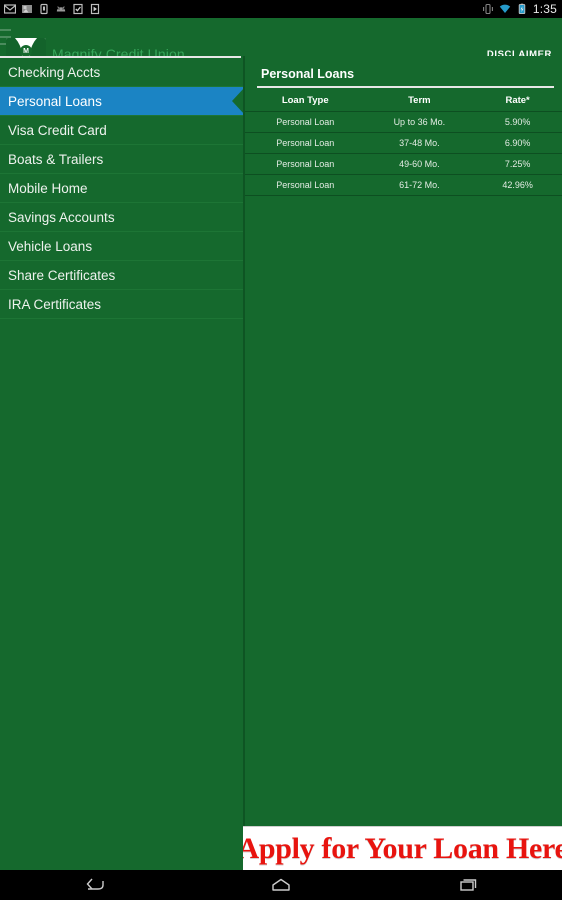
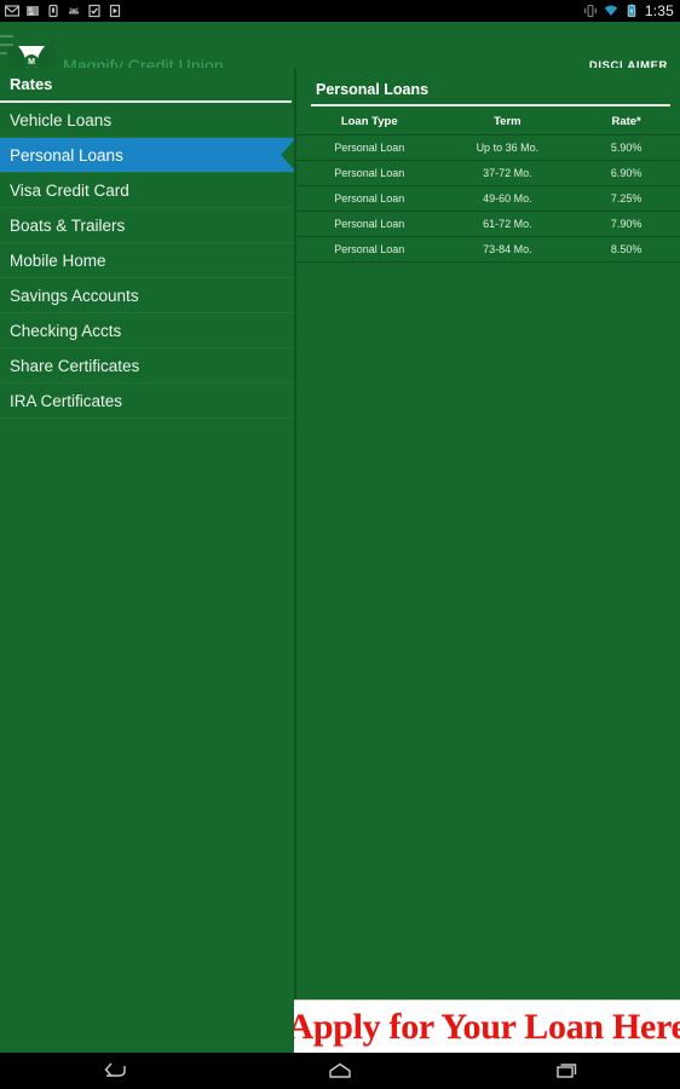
  1:35
  Magnify Credit Union
  DISCLAIMER
+ Rates
- Checking Accts
+ Vehicle Loans
  Personal Loans
  Visa Credit Card
  Boats & Trailers
  Mobile Home
  Savings Accounts
- Vehicle Loans
+ Checking Accts
  Share Certificates
  IRA Certificates
  Personal Loans
  Loan Type	Term	Rate*
  Personal Loan	Up to 36 Mo.	5.90%
- Personal Loan	37-48 Mo.	6.90%
+ Personal Loan	37-72 Mo.	6.90%
  Personal Loan	49-60 Mo.	7.25%
- Personal Loan	61-72 Mo.	42.96%
+ Personal Loan	61-72 Mo.	7.90%
+ Personal Loan	73-84 Mo.	8.50%
  Apply for Your Loan Here
